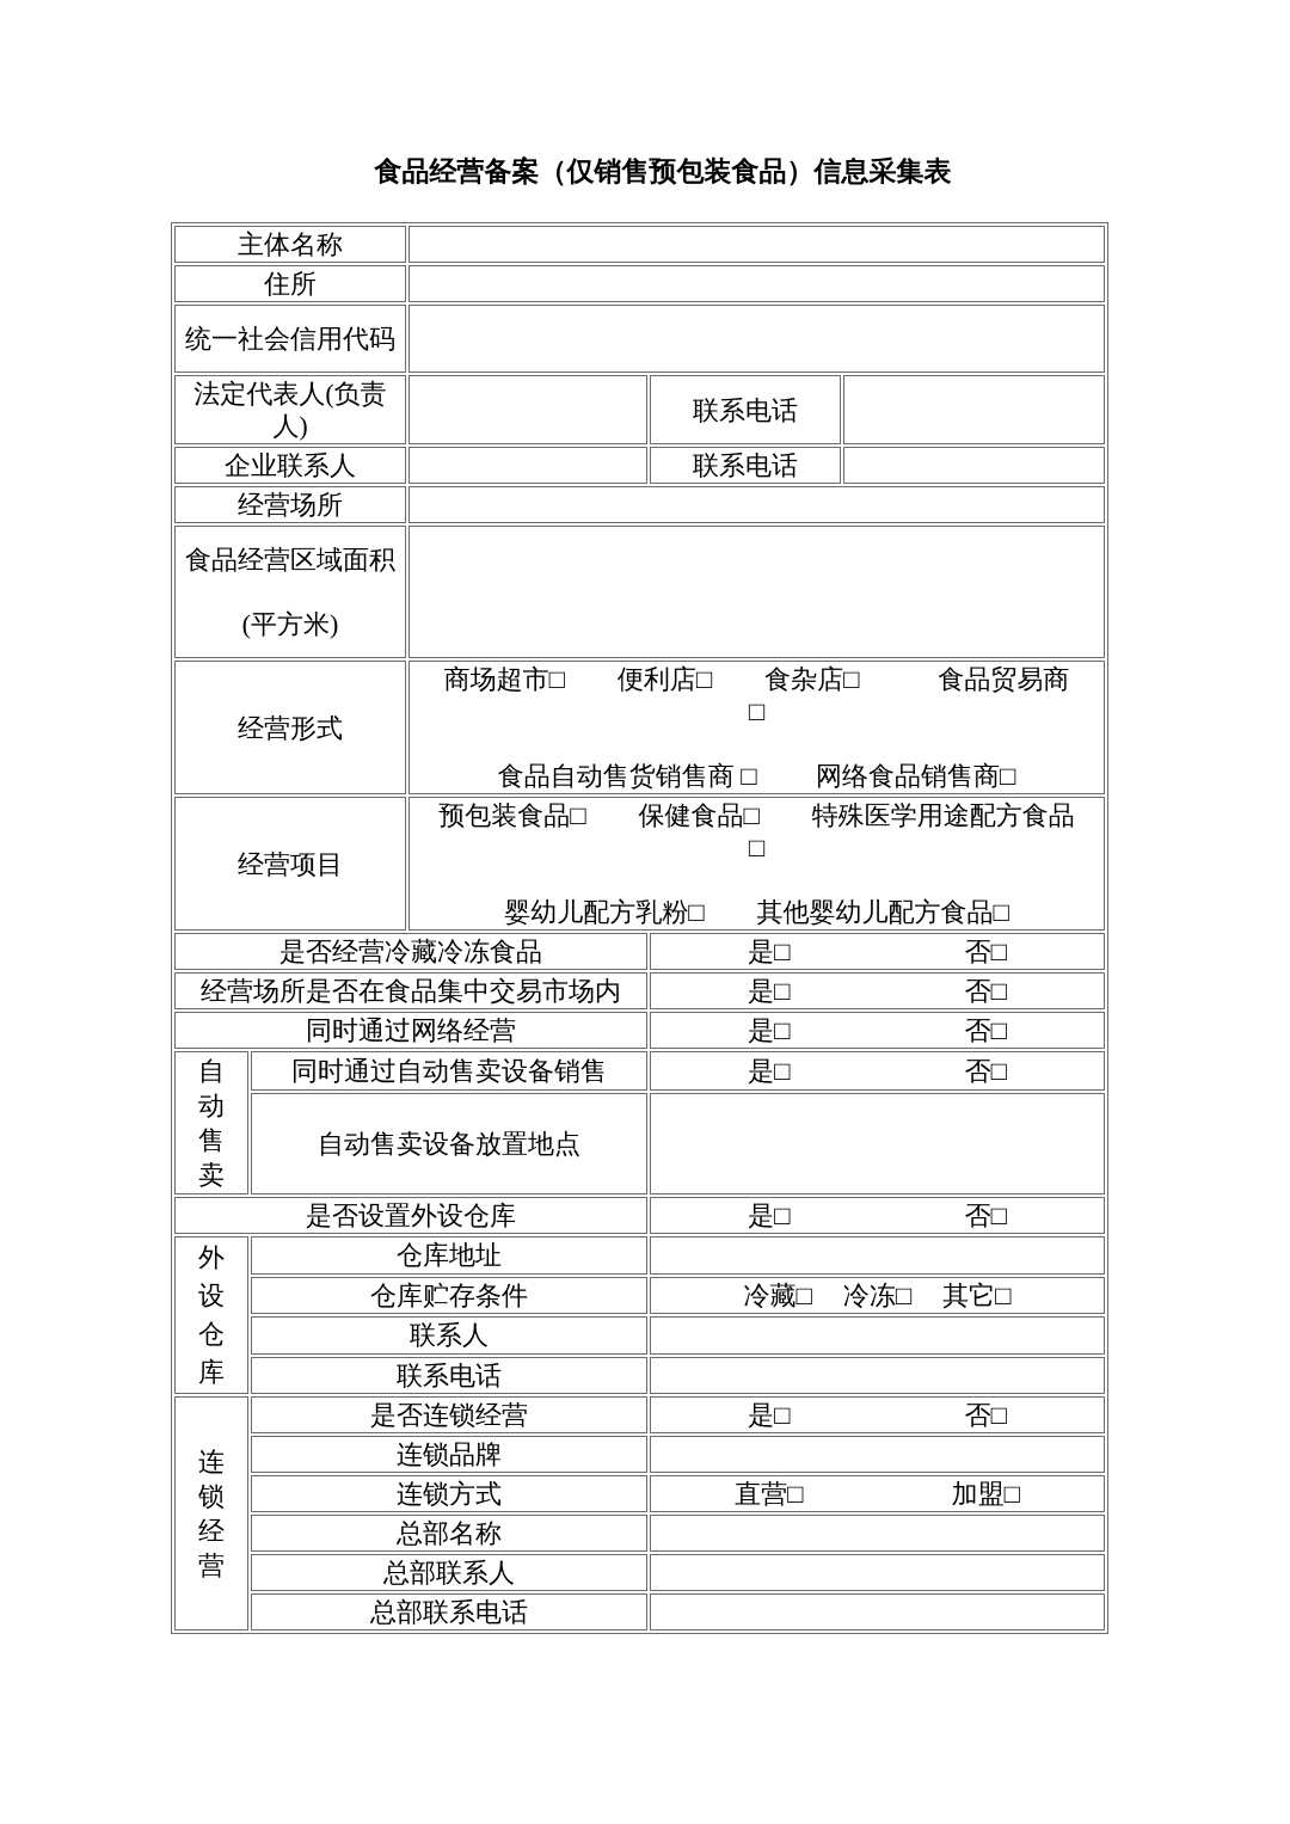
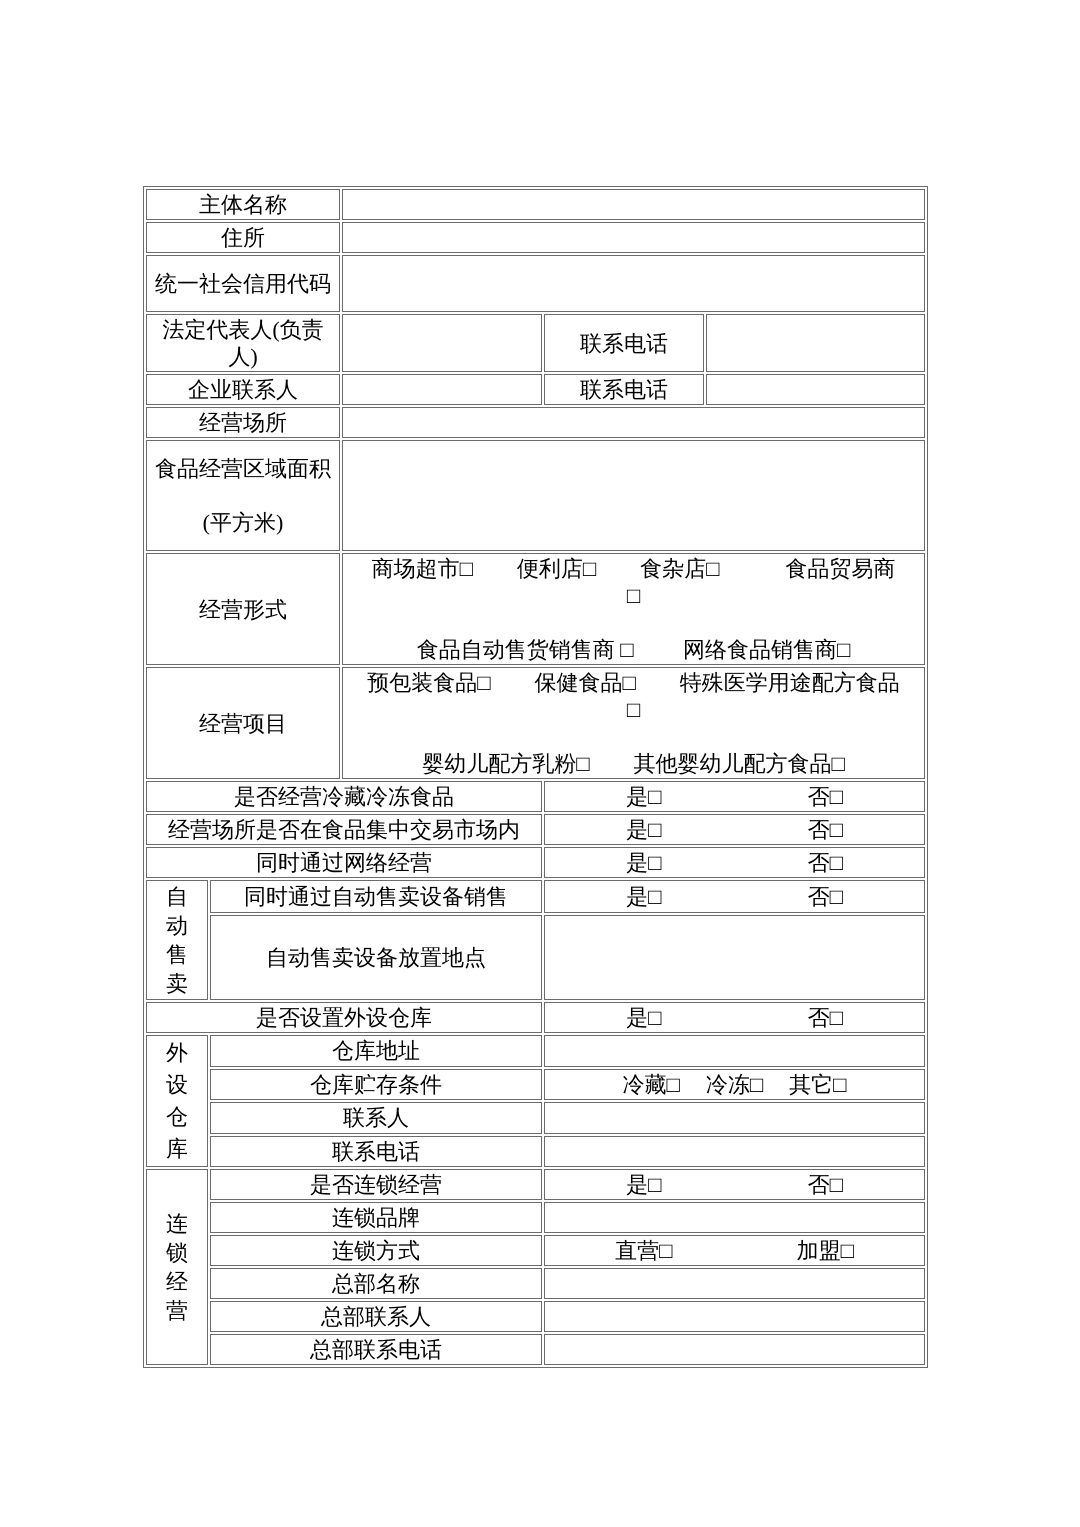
- 食品经营备案（仅销售预包装食品）信息采集表
  主体名称
  住所
  统一社会信用代码
  法定代表人(负责人)		联系电话
  企业联系人		联系电话
  经营场所
  食品经营区域面积 (平方米)
  经营形式	商场超市□ 便利店□ 食杂店□ 食品贸易商□ 食品自动售货销售商 □ 网络食品销售商□
  经营项目	预包装食品□ 保健食品□ 特殊医学用途配方食品□ 婴幼儿配方乳粉□ 其他婴幼儿配方食品□
  是否经营冷藏冷冻食品	是□ 否□
  经营场所是否在食品集中交易市场内	是□ 否□
  同时通过网络经营	是□ 否□
  自动售卖	同时通过自动售卖设备销售	是□ 否□
  自动售卖设备放置地点
  是否设置外设仓库	是□ 否□
  外设仓库	仓库地址
  仓库贮存条件	冷藏□ 冷冻□ 其它□
  联系人
  联系电话
  连锁经营	是否连锁经营	是□ 否□
  连锁品牌
  连锁方式	直营□ 加盟□
  总部名称
  总部联系人
  总部联系电话
